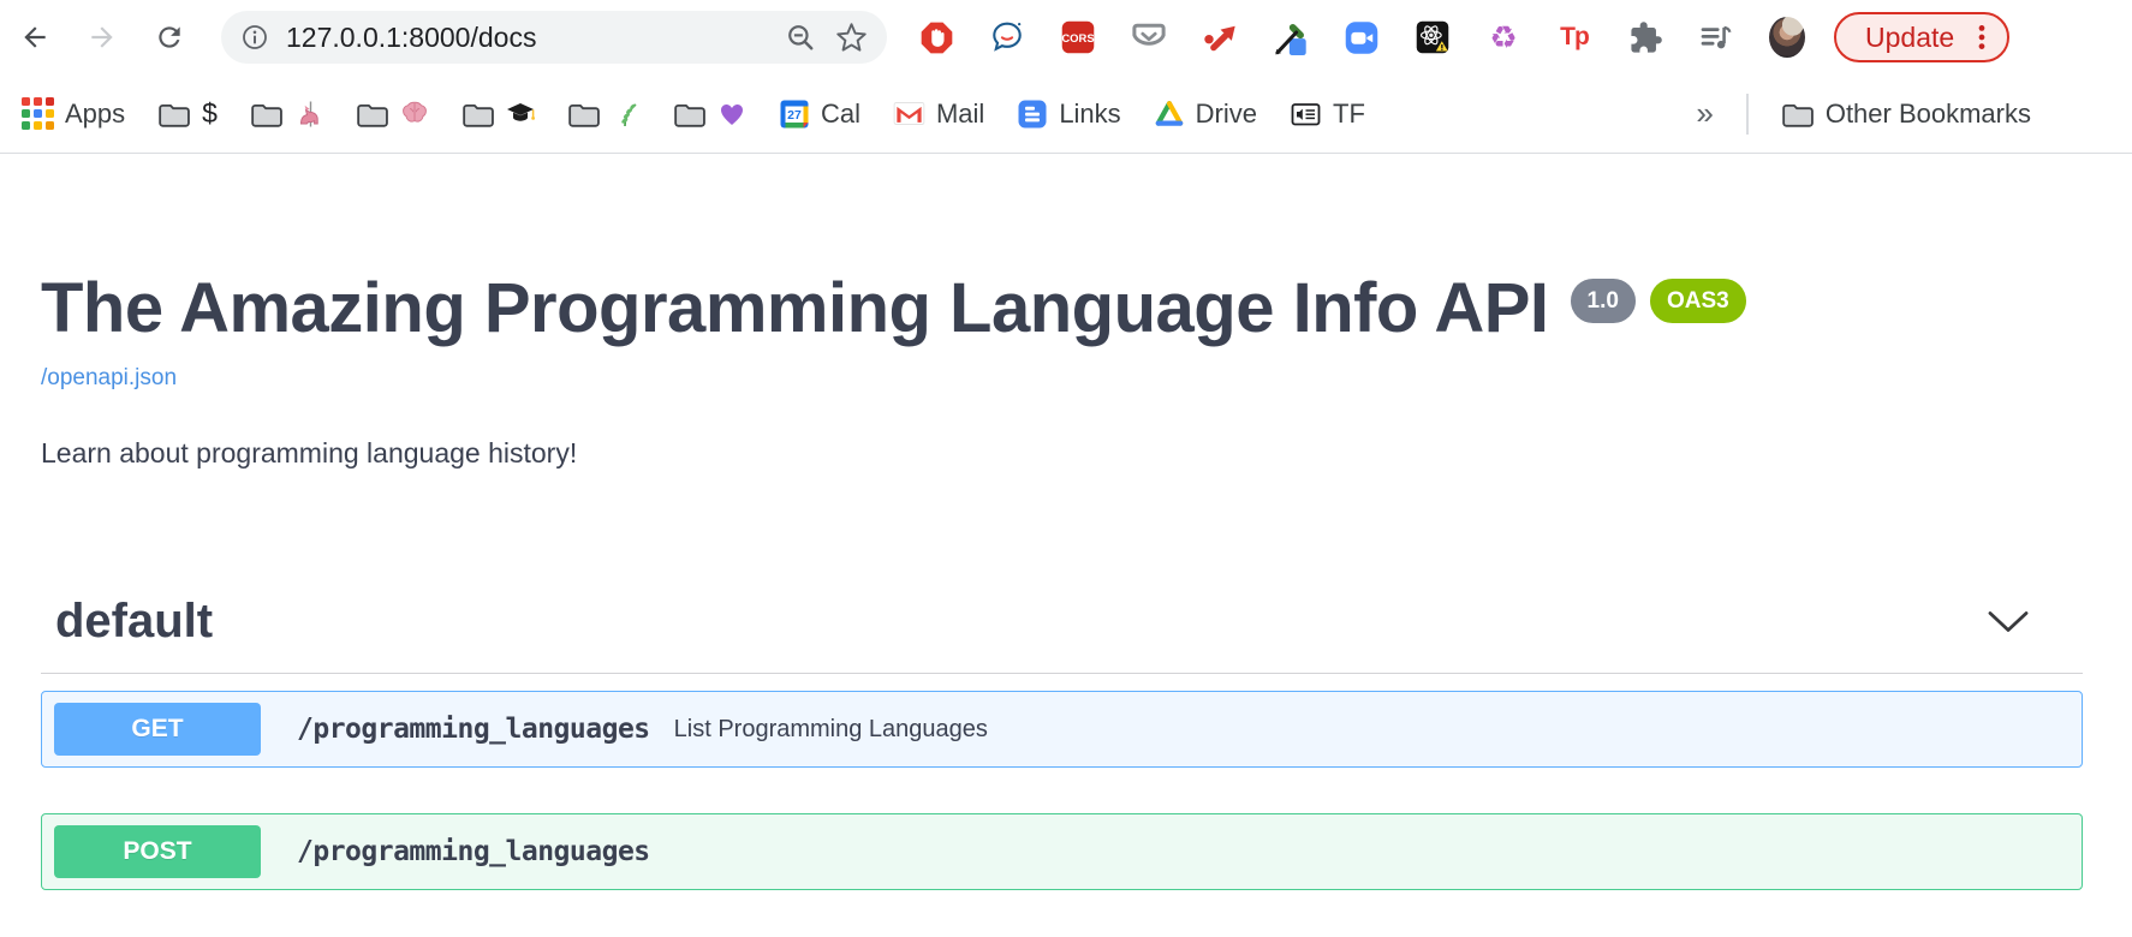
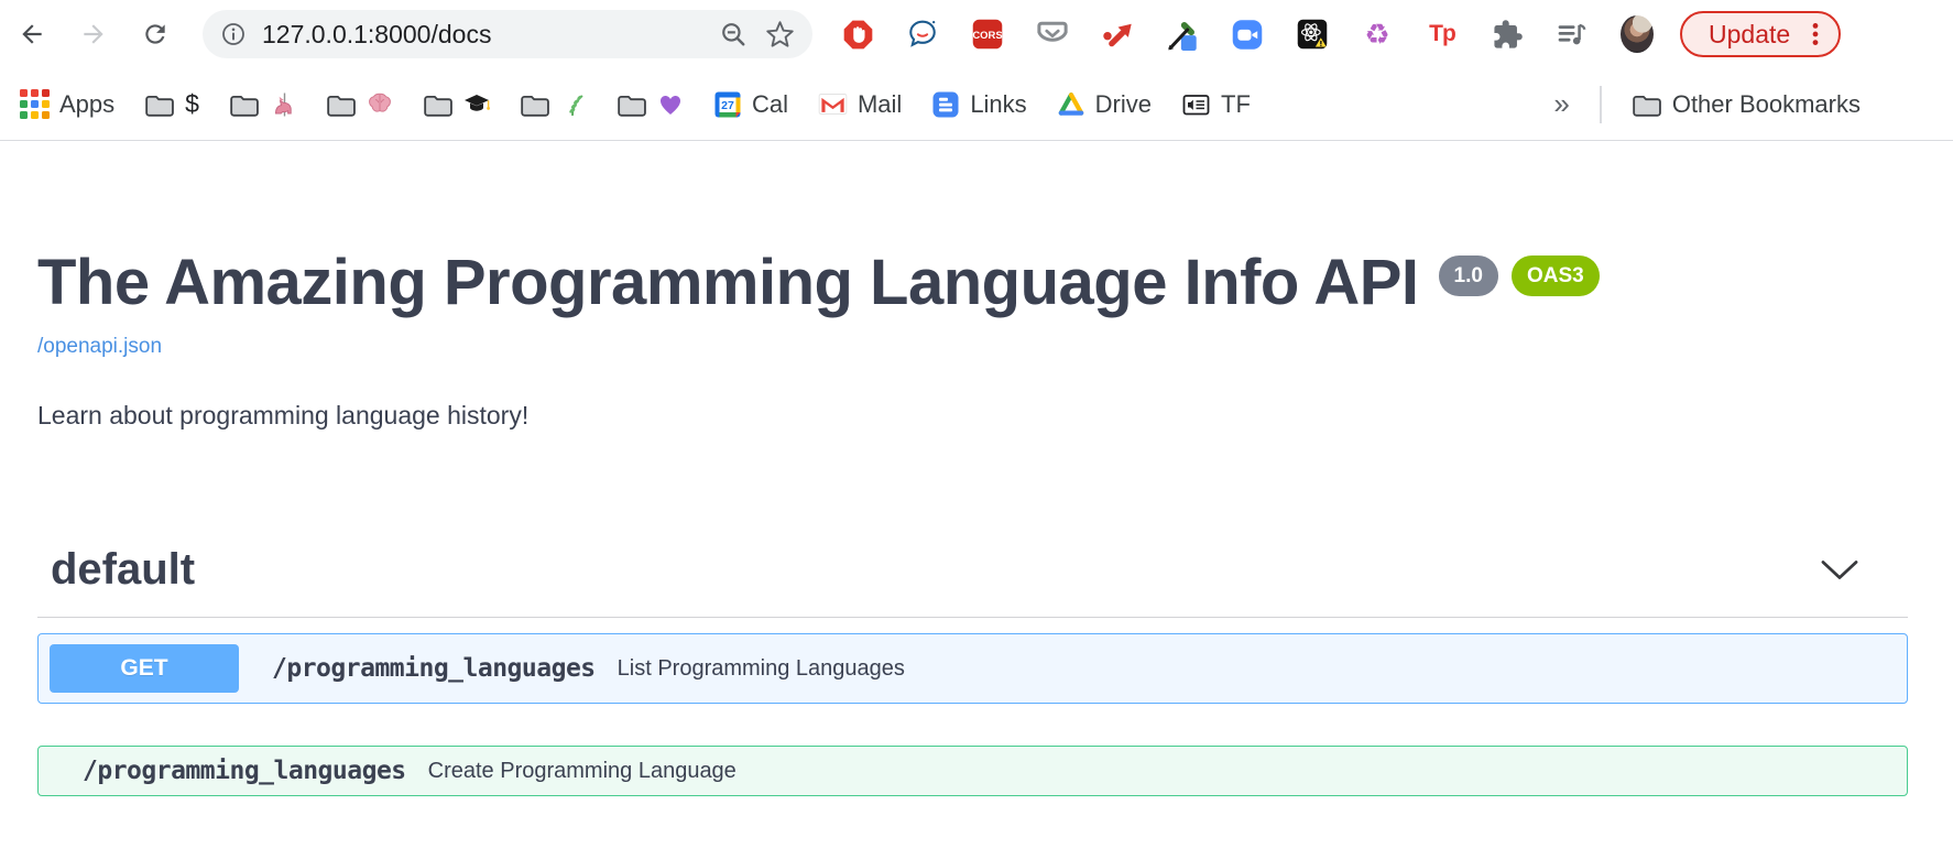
  127.0.0.1:8000/docs
  CORS
  ♻
  Tp
  Update
  Apps
  $
  27
  Cal
  Mail
  Links
  Drive
  TF
  »
  Other Bookmarks
  The Amazing Programming Language Info API
  1.0
  OAS3
  /openapi.json
  Learn about programming language history!
  default
  GET
  /programming_languages
  List Programming Languages
- POST
  /programming_languages
+ Create Programming Language
